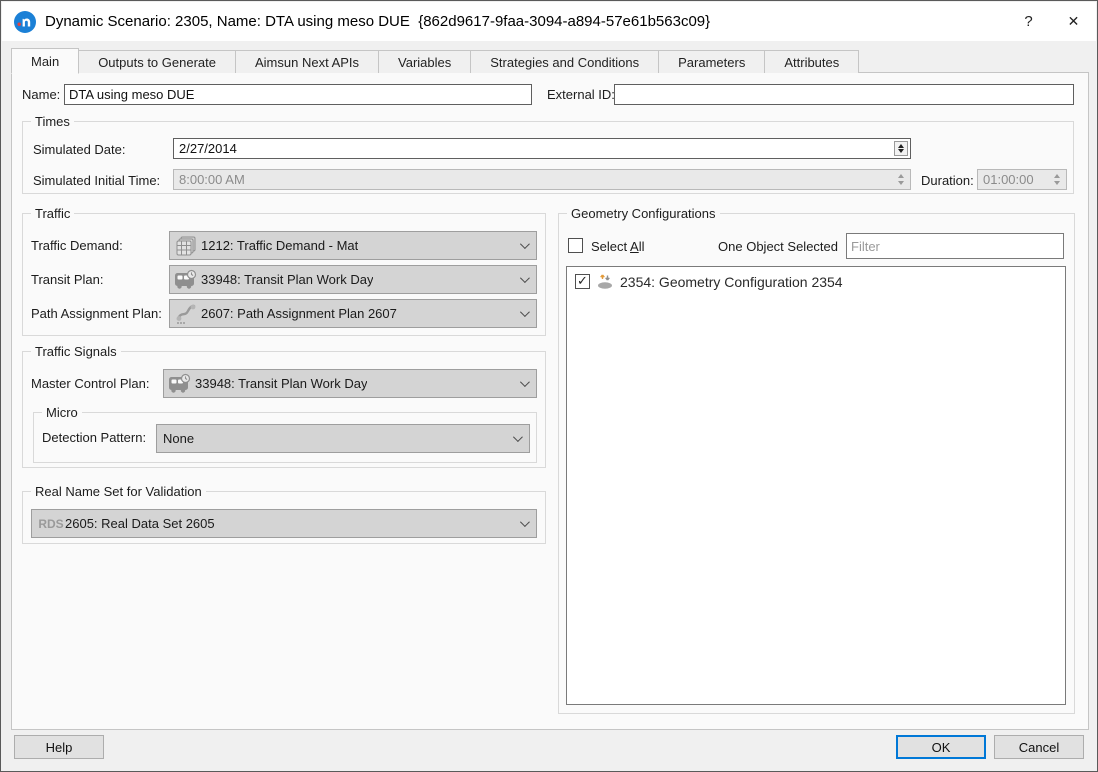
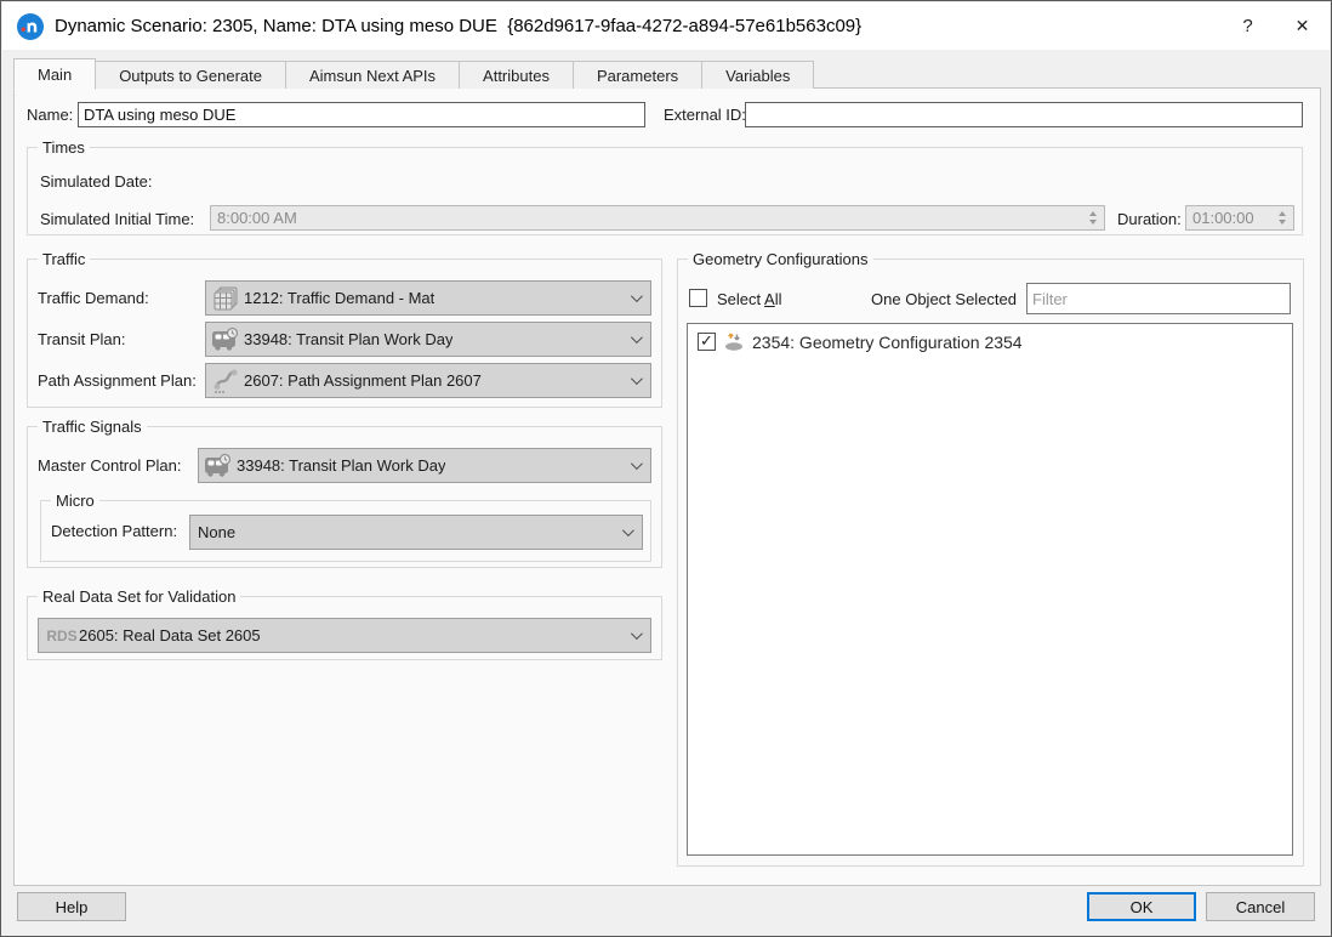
- Dynamic Scenario: 2305, Name: DTA using meso DUE {862d9617-9faa-3094-a894-57e61b563c09}
+ Dynamic Scenario: 2305, Name: DTA using meso DUE {862d9617-9faa-4272-a894-57e61b563c09}
  ?
  ✕
  Main
  Outputs to Generate
  Aimsun Next APIs
- Variables
+ Attributes
- Strategies and Conditions
  Parameters
- Attributes
+ Variables
  Name:
  DTA using meso DUE
  External ID
  Times
  Simulated Date:
- 2/27/2014
  Simulated Initial Time:
  8:00:00 AM
  Duration:
  01:00:00
  Traffic
  Traffic Demand:
  1212: Traffic Demand - Mat
  Transit Plan:
  33948: Transit Plan Work Day
  Path Assignment Plan:
  2607: Path Assignment Plan 2607
  Traffic Signals
  Master Control Plan:
  33948: Transit Plan Work Day
  Micro
  Detection Pattern:
  None
- Real Name Set for Validation
+ Real Data Set for Validation
  RDS
  2605: Real Data Set 2605
  Geometry Configurations
  Select All
  One Object Selected
  Filter
  ✓
  2354: Geometry Configuration 2354
  Help
  OK
  Cancel
